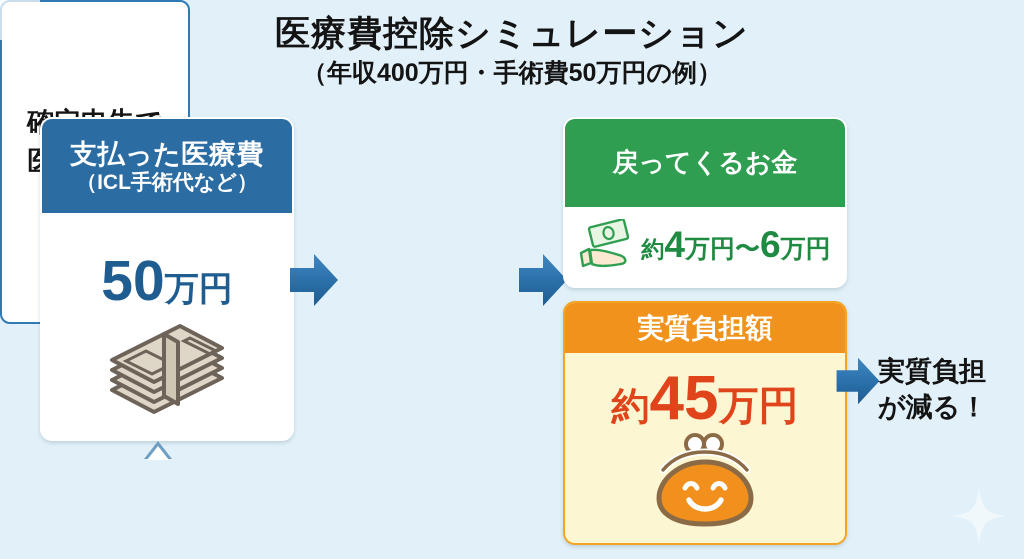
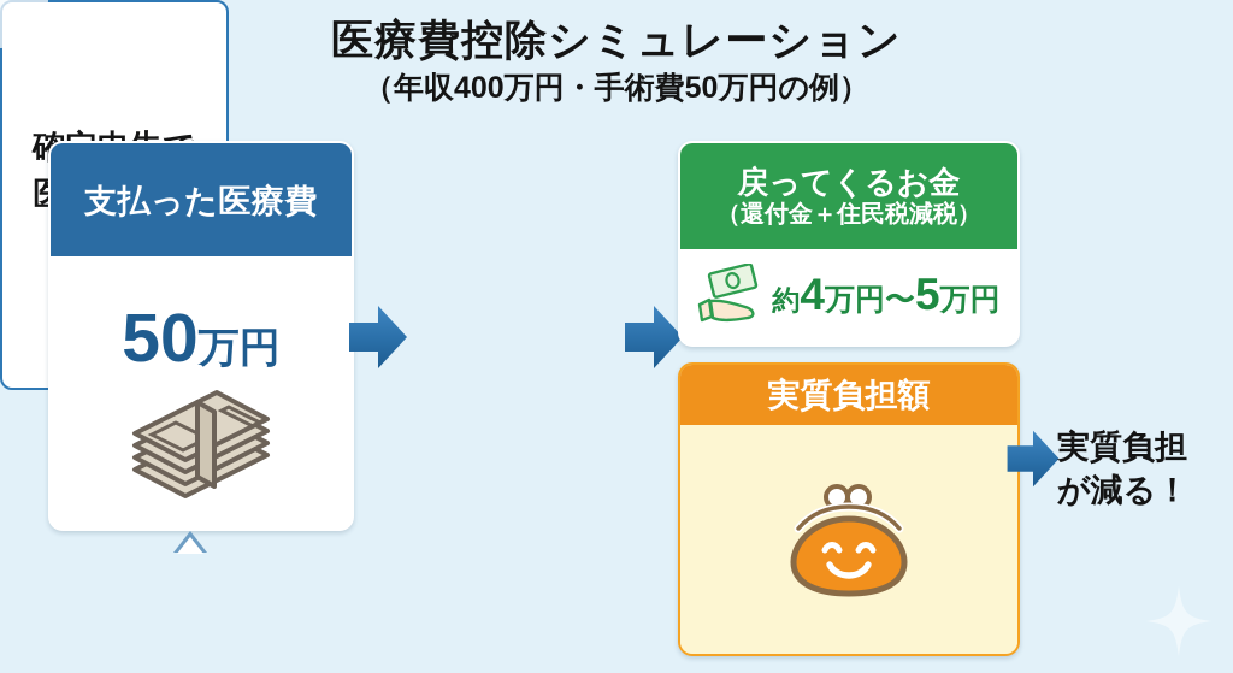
  医療費控除シミュレーション
  （年収400万円・手術費50万円の例）
  支払った医療費
- （ICL手術代など）
  50万円
  戻ってくるお金
+ （還付金＋住民税減税）
- 約4万円〜6万円
+ 約4万円〜5万円
  実質負担額
- 約45万円
  実質負担
  が減る！
